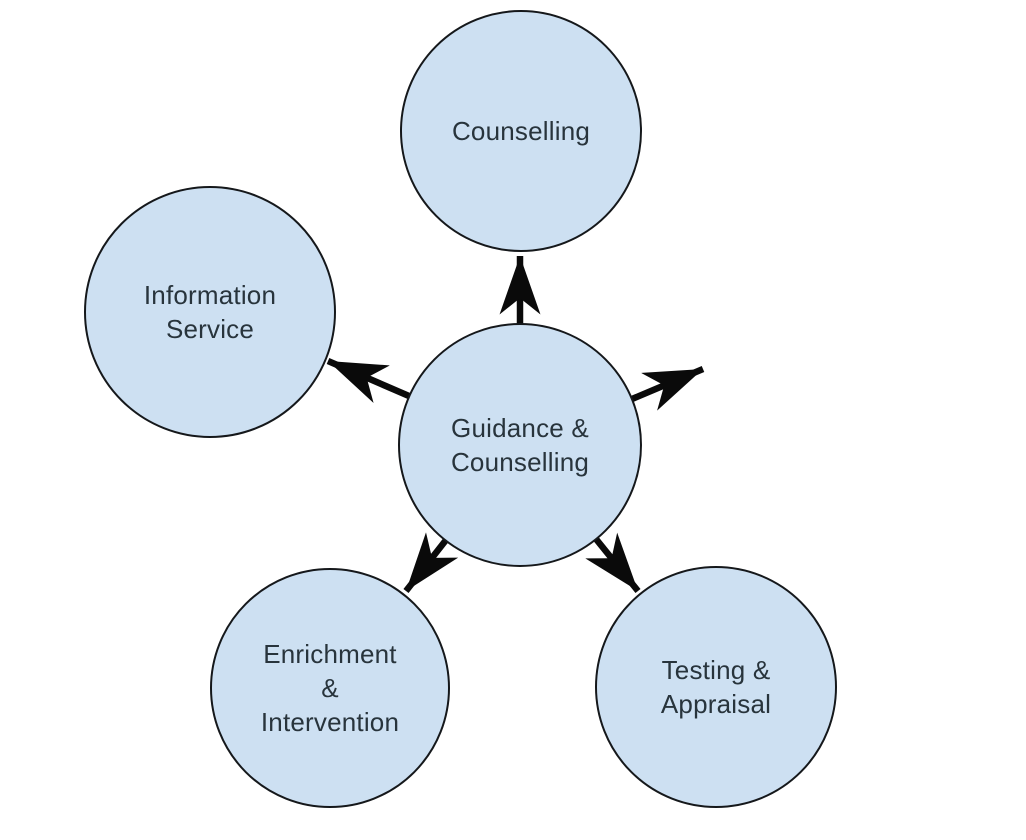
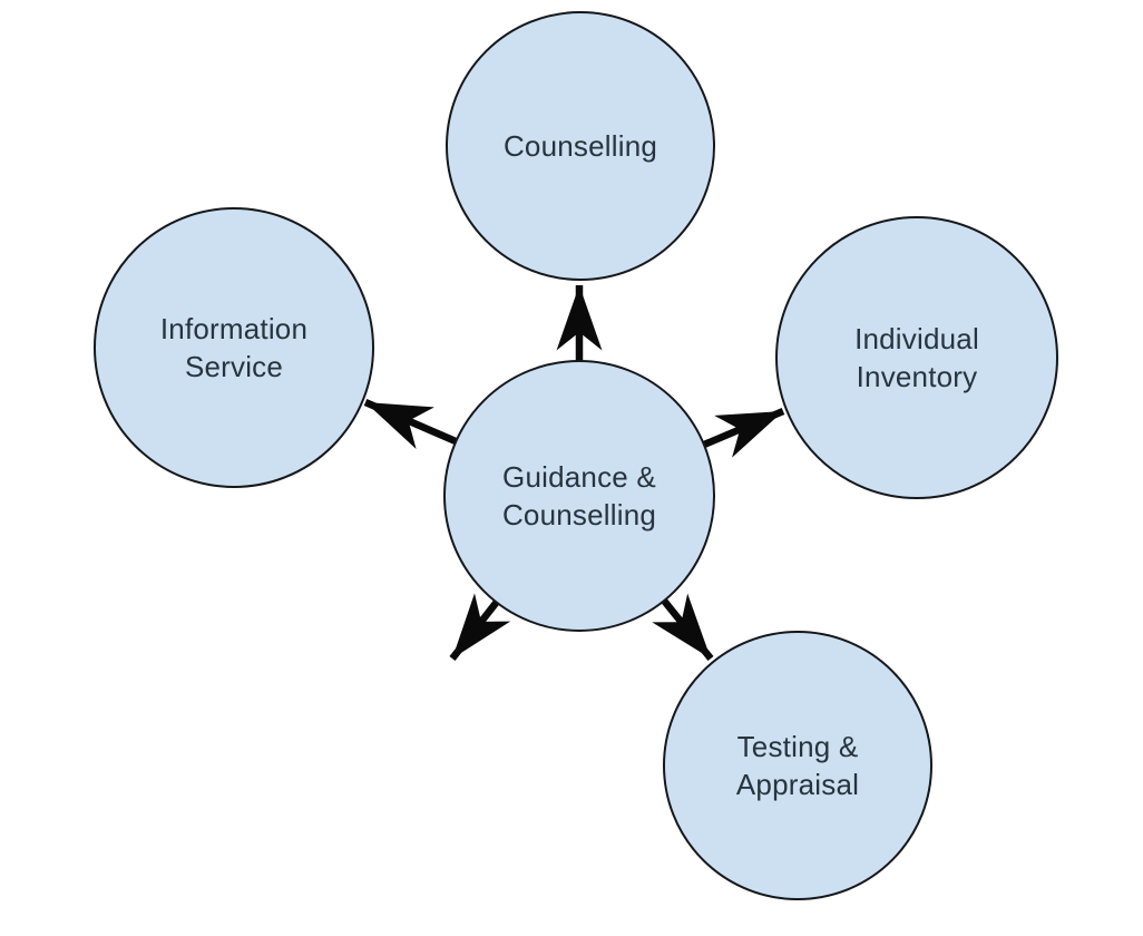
  Counselling
  Information
  Service
+ Individual
+ Inventory
  Guidance &
  Counselling
- Enrichment
- &
- Intervention
  Testing &
  Appraisal
